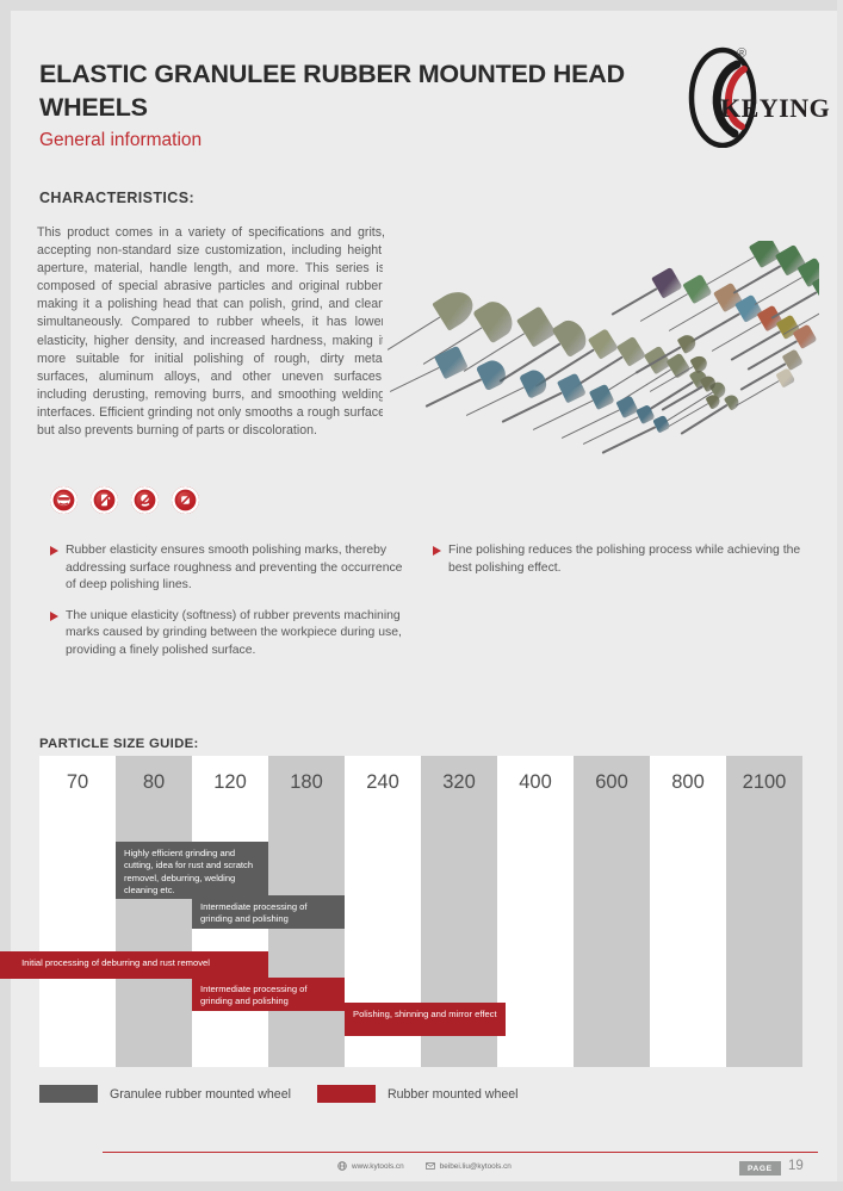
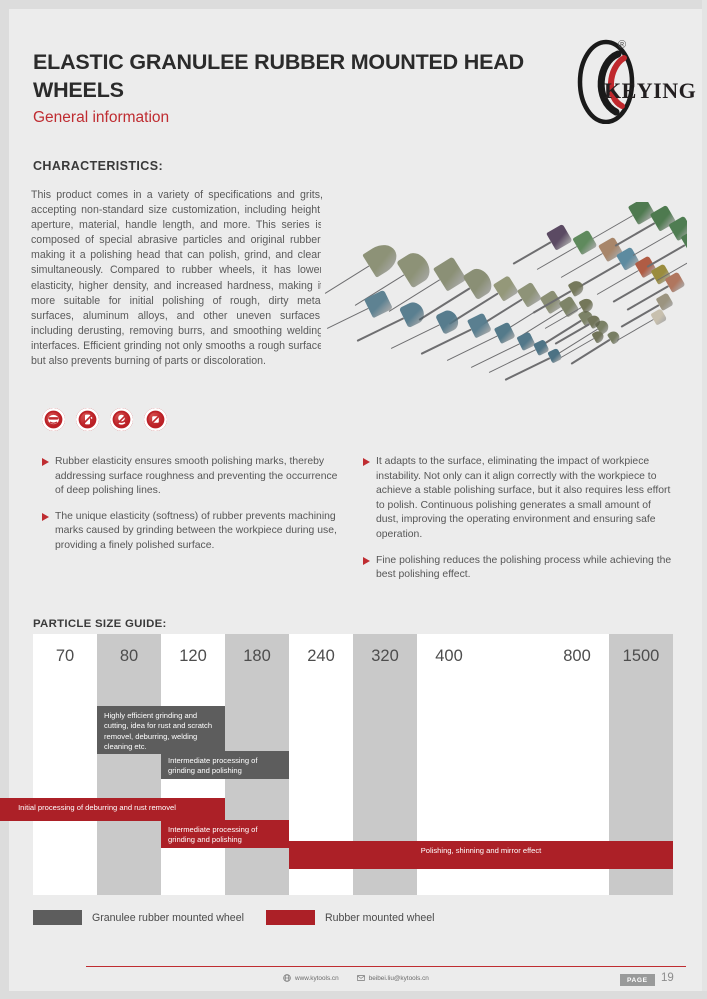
  ELASTIC GRANULEE RUBBER MOUNTED HEAD WHEELS
  General information
  ®
  KEYING
  CHARACTERISTICS:
  This product comes in a variety of specifications and grits, accepting non-standard size customization, including height aperture, material, handle length, and more. This series i composed of special abrasive particles and original rubber making it a polishing head that can polish, grind, and clea simultaneously. Compared to rubber wheels, it has lowe elasticity, higher density, and increased hardness, making i more suitable for initial polishing of rough, dirty meta surfaces, aluminum alloys, and other uneven surfaces including derusting, removing burrs, and smoothing weldin interfaces. Efficient grinding not only smooths a rough surfac but also prevents burning of parts or discoloration.
  Rubber elasticity ensures smooth polishing marks, thereby addressing surface roughness and preventing the occurrence of deep polishing lines.
  The unique elasticity (softness) of rubber prevents machining marks caused by grinding between the workpiece during use, providing a finely polished surface.
+ It adapts to the surface, eliminating the impact of workpiece instability. Not only can it align correctly with the workpiece to achieve a stable polishing surface, but it also requires less effort to polish. Continuous polishing generates a small amount of dust, improving the operating environment and ensuring safe operation.
  Fine polishing reduces the polishing process while achieving the best polishing effect.
  PARTICLE SIZE GUIDE:
  70
  80
  120
  180
  240
  320
  400
- 600
  800
- 2100
+ 1500
  Highly efficient grinding and cutting, idea for rust and scratch removel, deburring, welding cleaning etc.
  Intermediate processing of grinding and polishing
  Initial processing of deburring and rust removel
  Intermediate processing of grinding and polishing
  Polishing, shinning and mirror effect
  Granulee rubber mounted wheel
  Rubber mounted wheel
  19
